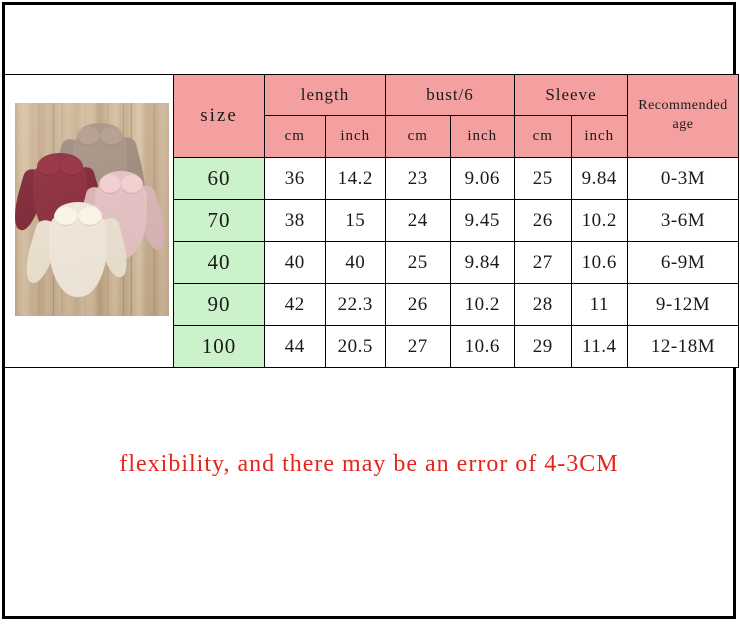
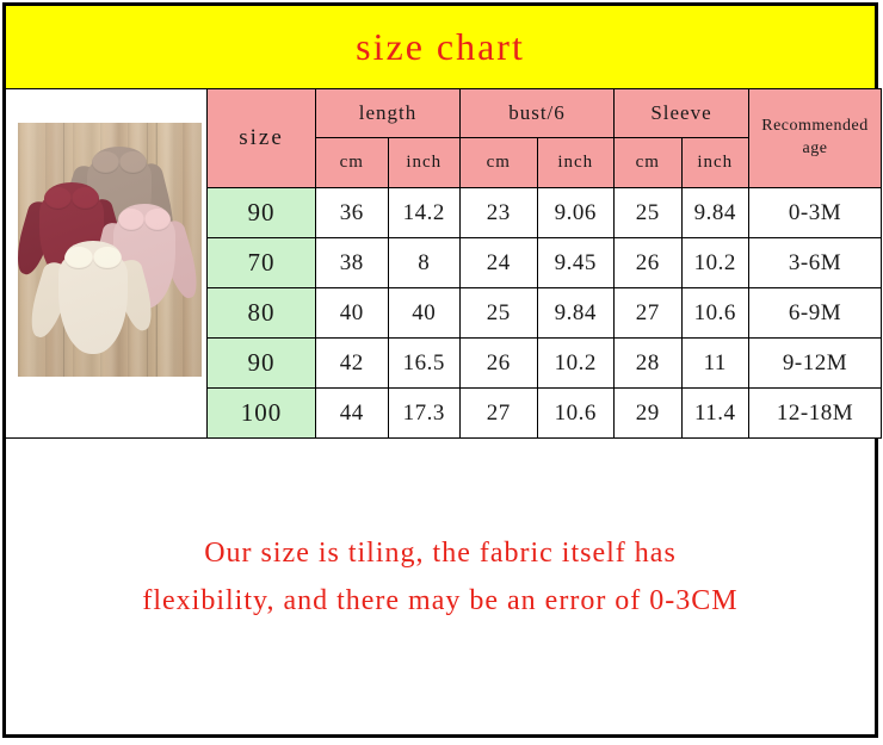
+ size chart
  	size	length	bust/6	Sleeve	Recommended age
  cm	inch	cm	inch	cm	inch
- 60	36	14.2	23	9.06	25	9.84	0-3M
+ 90	36	14.2	23	9.06	25	9.84	0-3M
- 70	38	15	24	9.45	26	10.2	3-6M
+ 70	38	8	24	9.45	26	10.2	3-6M
- 40	40	40	25	9.84	27	10.6	6-9M
+ 80	40	40	25	9.84	27	10.6	6-9M
- 90	42	22.3	26	10.2	28	11	9-12M
+ 90	42	16.5	26	10.2	28	11	9-12M
- 100	44	20.5	27	10.6	29	11.4	12-18M
+ 100	44	17.3	27	10.6	29	11.4	12-18M
+ Our size is tiling, the fabric itself has
- flexibility, and there may be an error of 4-3CM
+ flexibility, and there may be an error of 0-3CM
